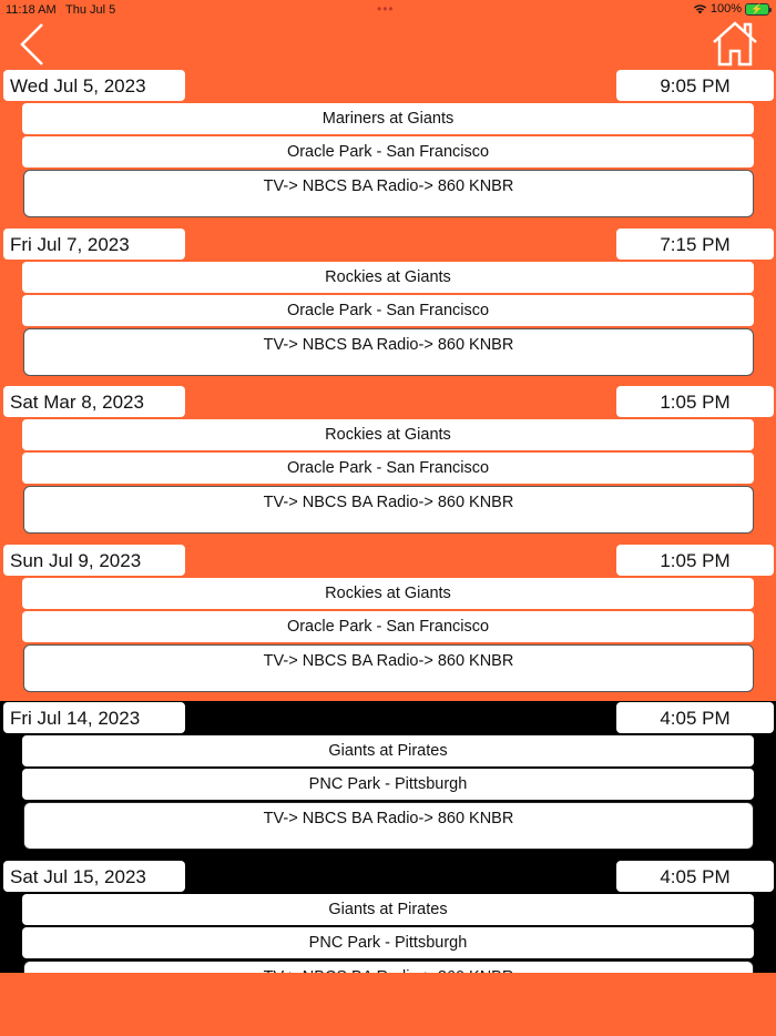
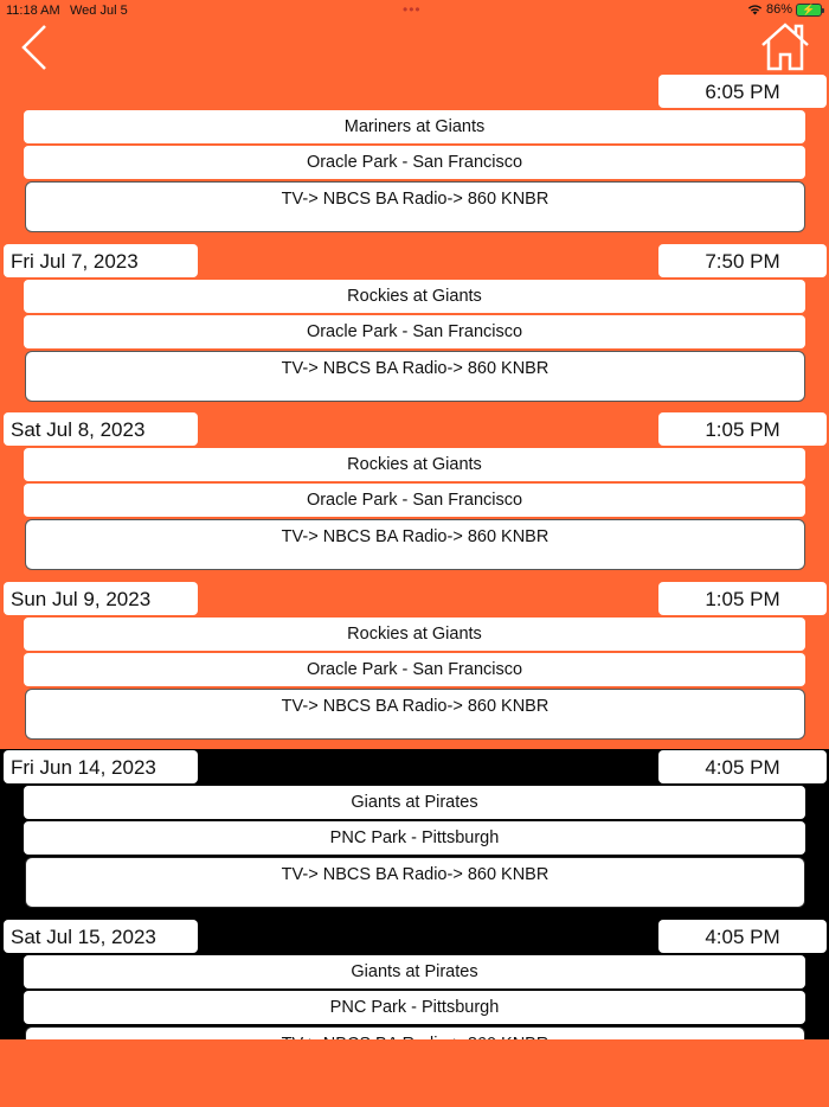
  11:18 AM
- Thu Jul 5
+ Wed Jul 5
  •••
- 100%
+ 86%
  ⚡
- Wed Jul 5, 2023
- 9:05 PM
+ 6:05 PM
  Mariners at Giants
  Oracle Park - San Francisco
  TV-> NBCS BA Radio-> 860 KNBR
  Fri Jul 7, 2023
- 7:15 PM
+ 7:50 PM
  Rockies at Giants
  Oracle Park - San Francisco
  TV-> NBCS BA Radio-> 860 KNBR
- Sat Mar 8, 2023
+ Sat Jul 8, 2023
  1:05 PM
  Rockies at Giants
  Oracle Park - San Francisco
  TV-> NBCS BA Radio-> 860 KNBR
  Sun Jul 9, 2023
  1:05 PM
  Rockies at Giants
  Oracle Park - San Francisco
  TV-> NBCS BA Radio-> 860 KNBR
- Fri Jul 14, 2023
+ Fri Jun 14, 2023
  4:05 PM
  Giants at Pirates
  PNC Park - Pittsburgh
  TV-> NBCS BA Radio-> 860 KNBR
  Sat Jul 15, 2023
  4:05 PM
  Giants at Pirates
  PNC Park - Pittsburgh
